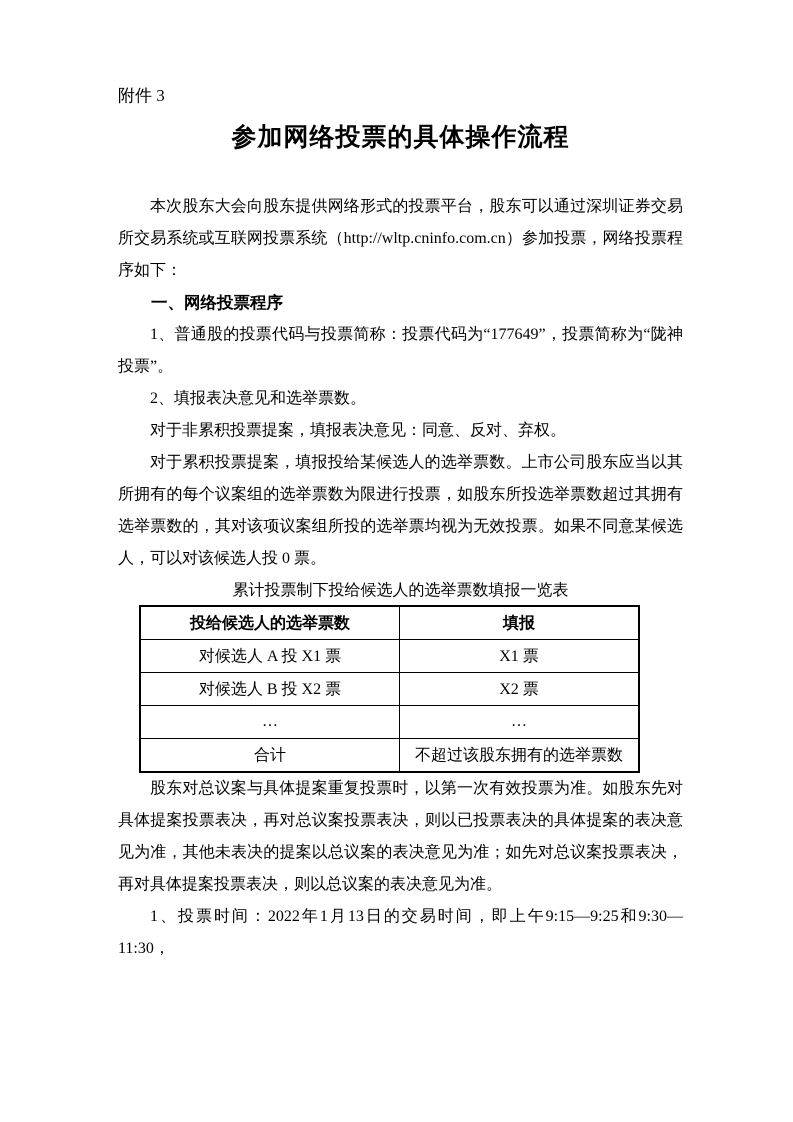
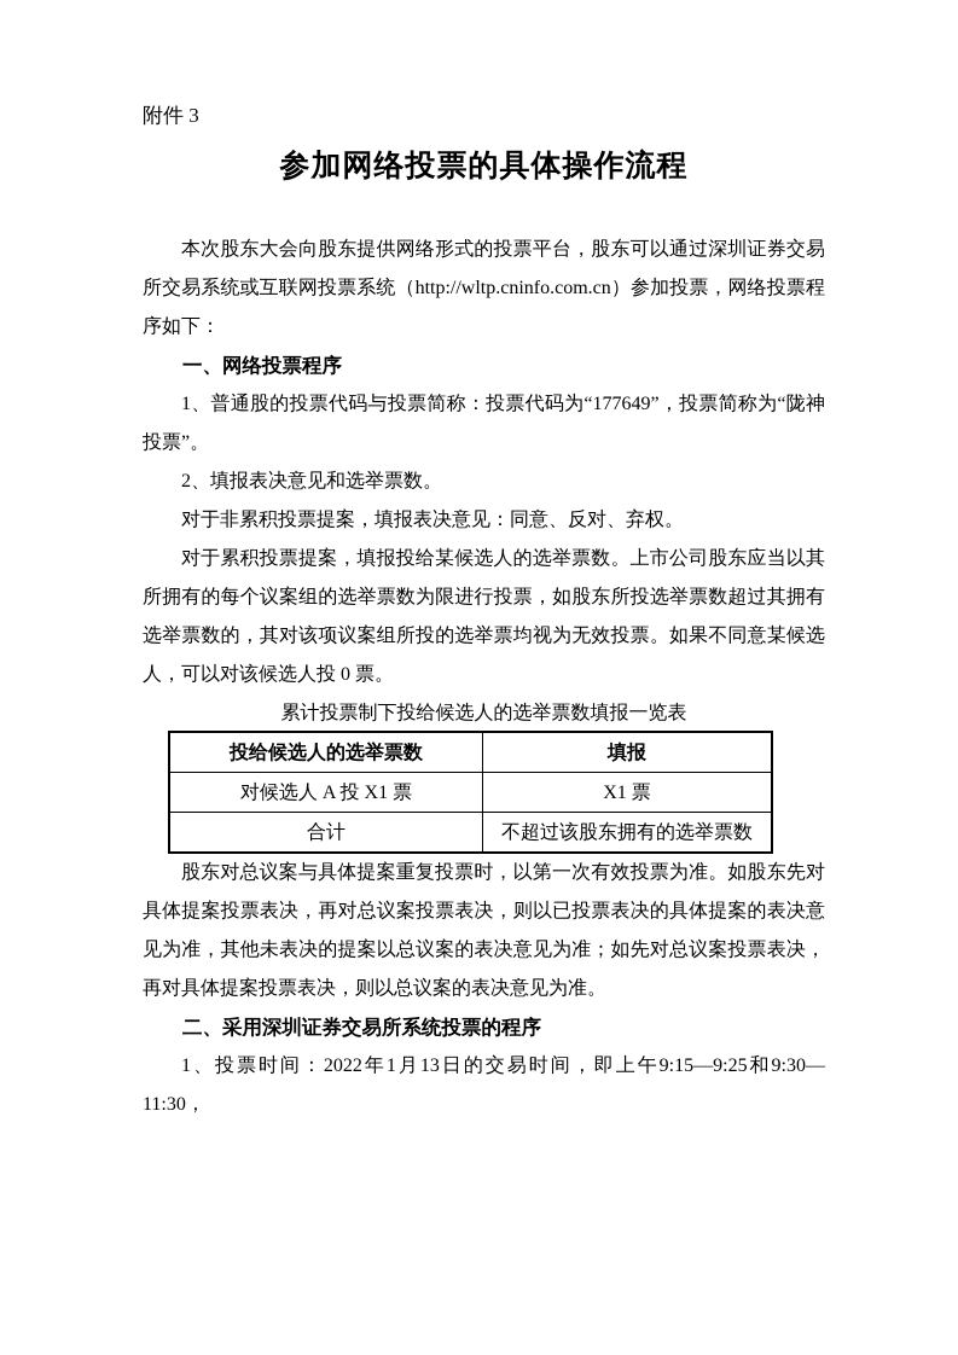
  附件 3
  参加网络投票的具体操作流程
  本次股东大会向股东提供网络形式的投票平台，股东可以通过深圳证券交易所交易系统或互联网投票系统（http://wltp.cninfo.com.cn）参加投票，网络投票程序如下：
  一、网络投票程序
  1、普通股的投票代码与投票简称：投票代码为“177649”，投票简称为“陇神投票”。
  2、填报表决意见和选举票数。
  对于非累积投票提案，填报表决意见：同意、反对、弃权。
  对于累积投票提案，填报投给某候选人的选举票数。上市公司股东应当以其所拥有的每个议案组的选举票数为限进行投票，如股东所投选举票数超过其拥有选举票数的，其对该项议案组所投的选举票均视为无效投票。如果不同意某候选人，可以对该候选人投 0 票。
  累计投票制下投给候选人的选举票数填报一览表
  投给候选人的选举票数	填报
  对候选人 A 投 X1 票	X1 票
- 对候选人 B 投 X2 票	X2 票
- …	…
  合计	不超过该股东拥有的选举票数
  股东对总议案与具体提案重复投票时，以第一次有效投票为准。如股东先对具体提案投票表决，再对总议案投票表决，则以已投票表决的具体提案的表决意见为准，其他未表决的提案以总议案的表决意见为准；如先对总议案投票表决，再对具体提案投票表决，则以总议案的表决意见为准。
+ 二、采用深圳证券交易所系统投票的程序
  1、投票时间：2022年1月13日的交易时间，即上午9:15—9:25和9:30—11:30，
